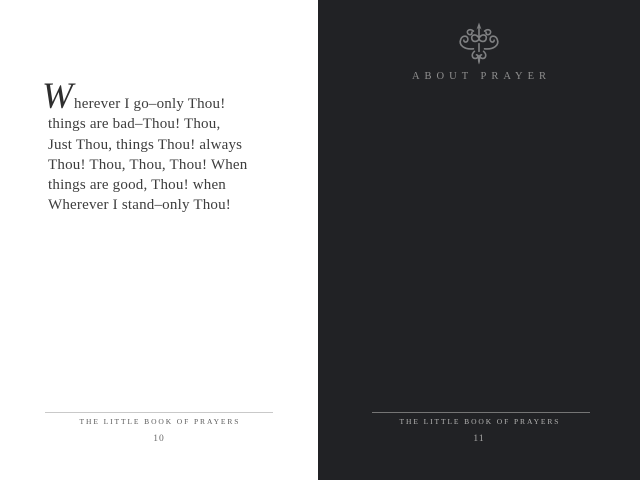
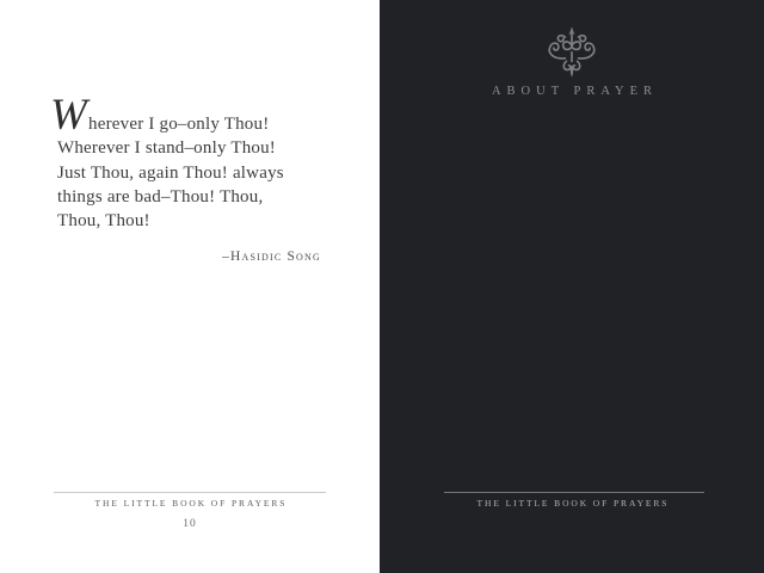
  Wherever I go–only Thou!
- things are bad–Thou! Thou,
+ Wherever I stand–only Thou!
- Just Thou, things Thou! always
+ Just Thou, again Thou! always
- Thou! Thou, Thou, Thou! When
- things are good, Thou! when
- Wherever I stand–only Thou!
+ things are bad–Thou! Thou,
+ Thou, Thou!
+ –Hasidic Song
  THE LITTLE BOOK OF PRAYERS
  10
  ABOUT PRAYER
  THE LITTLE BOOK OF PRAYERS
- 11
